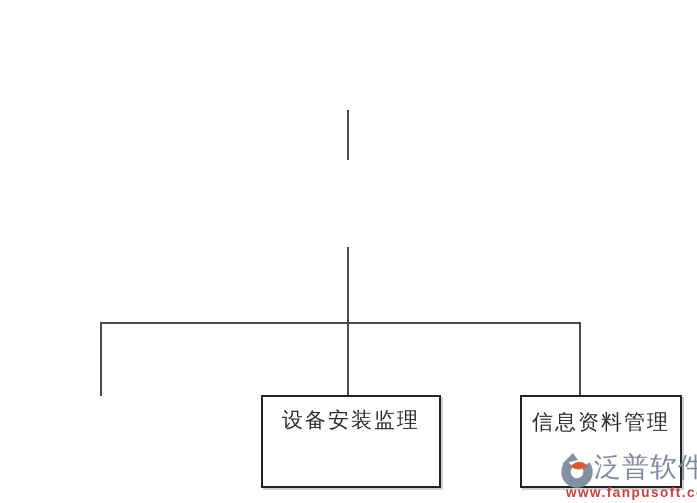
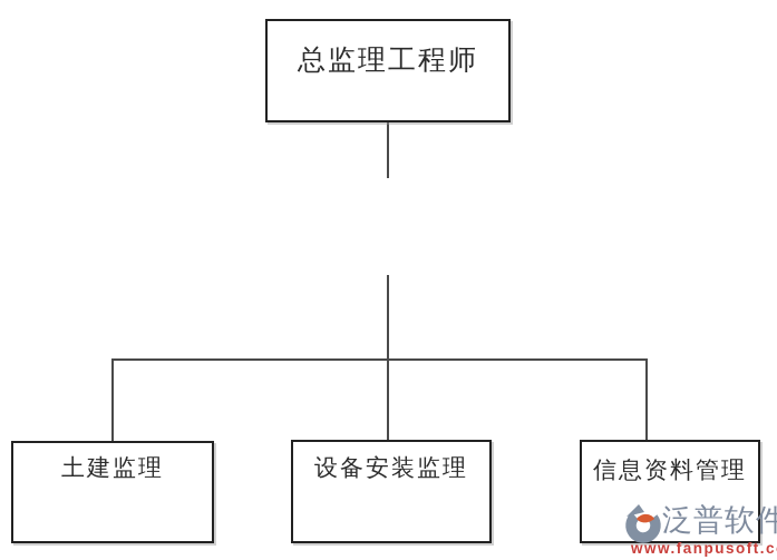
+ 总监理工程师
+ 土建监理
  设备安装监理
  信息资料管理
  泛普软件
  www.fanpusoft.c
